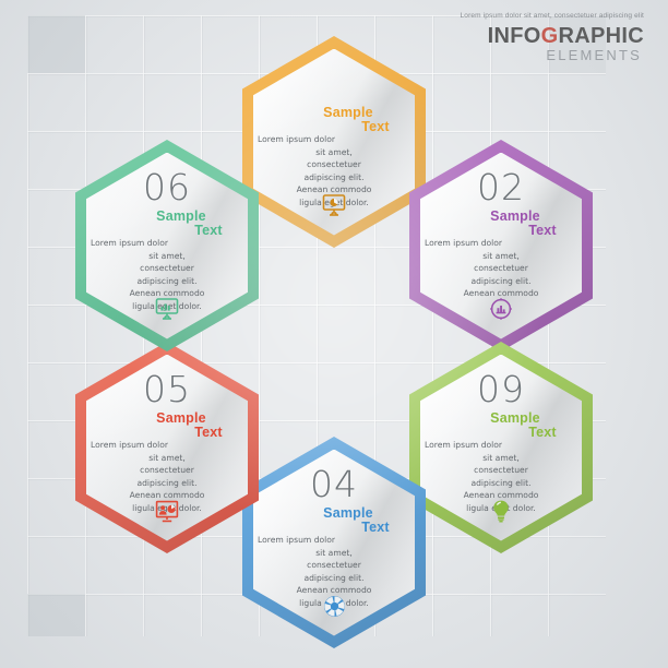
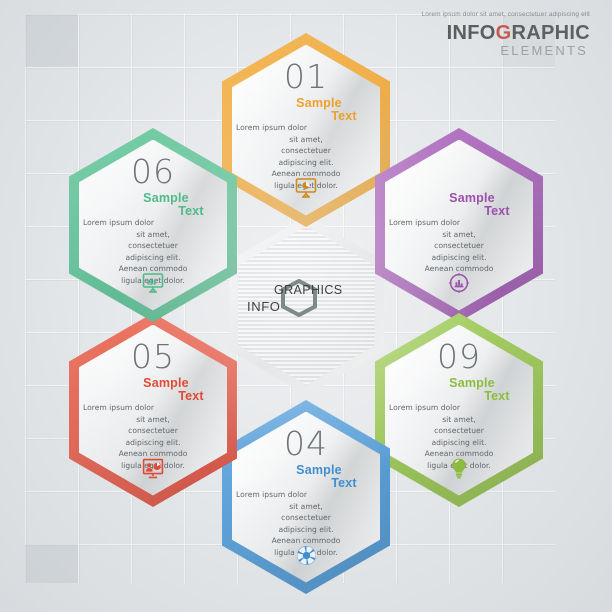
+ GRAPHICS
+ INFO
+ 01
  Sample
  Text
  Lorem ipsum dolor
  sit amet,
  consectetuer
  adipiscing elit.
  Aenean commodo
  ligula et dolor.
- 02
  Sample
  Text
  Lorem ipsum dolor
  sit amet,
  consectetuer
  adipiscing elit.
  Aenean commodo
  09
  Sample
  Text
  Lorem ipsum dolor
  sit amet,
  consectetuer
  adipiscing elit.
  Aenean commodo
  ligulat dolor.
  04
  Sample
  Text
  Lorem ipsum dolor
  sit amet,
  consectetuer
  adipiscing elit.
  Aenean commodo
  ligula dolor.
  05
  Sample
  Text
  Lorem ipsum dolor
  sit amet,
  consectetuer
  adipiscing elit.
  Aenean commodo
  ligula eg dolor.
  06
  Sample
  Text
  Lorem ipsum dolor
  sit amet,
  consectetuer
  adipiscing elit.
  Aenean commodo
  ligula eet dolor.
